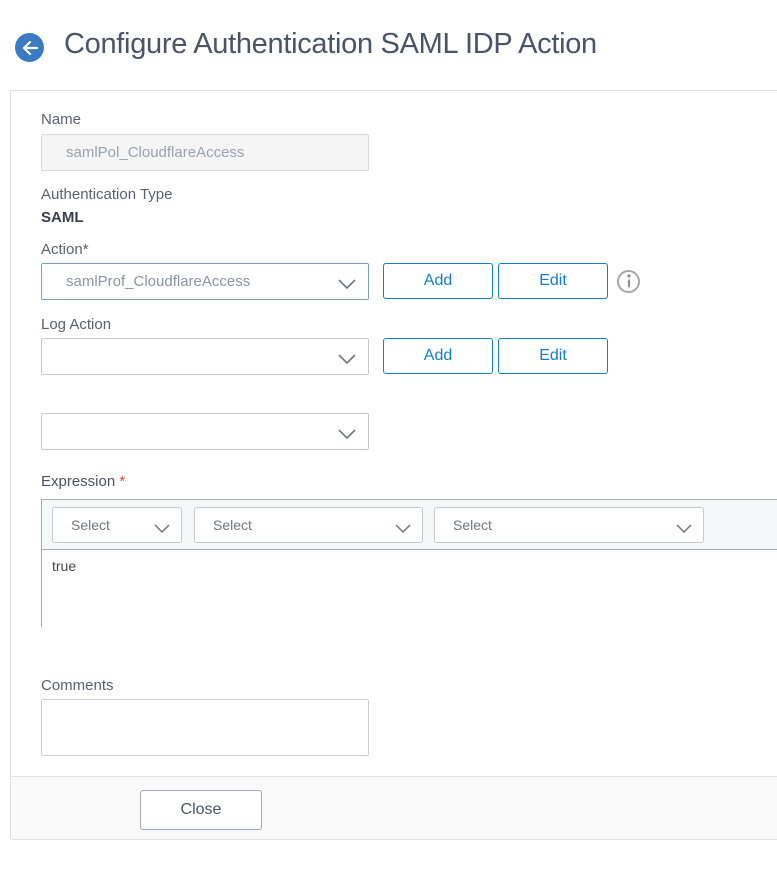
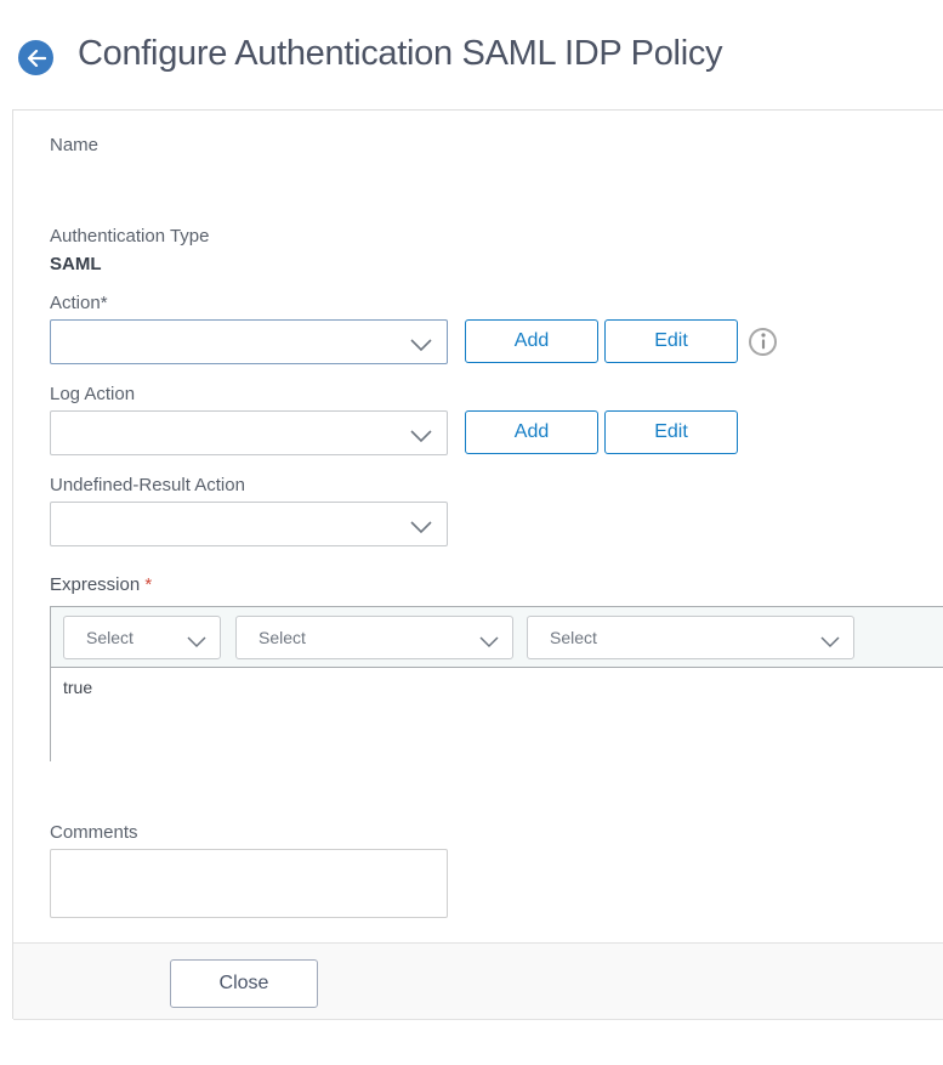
- Configure Authentication SAML IDP Action
+ Configure Authentication SAML IDP Policy
  Name
- samlPol_CloudflareAccess
  Authentication Type
  SAML
  Action*
- samlProf_CloudflareAccess
  Add
  Edit
  Log Action
  Add
  Edit
+ Undefined-Result Action
  Expression *
  Select
  Select
  Select
  true
  Comments
  Close
